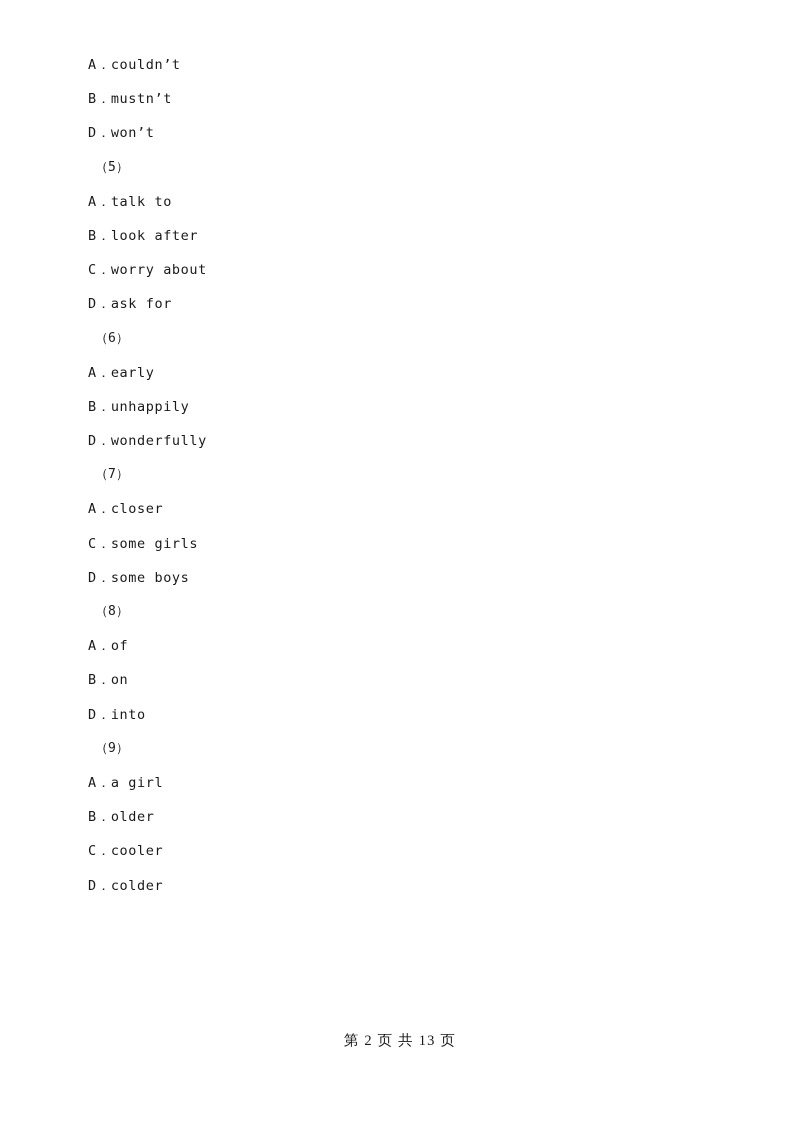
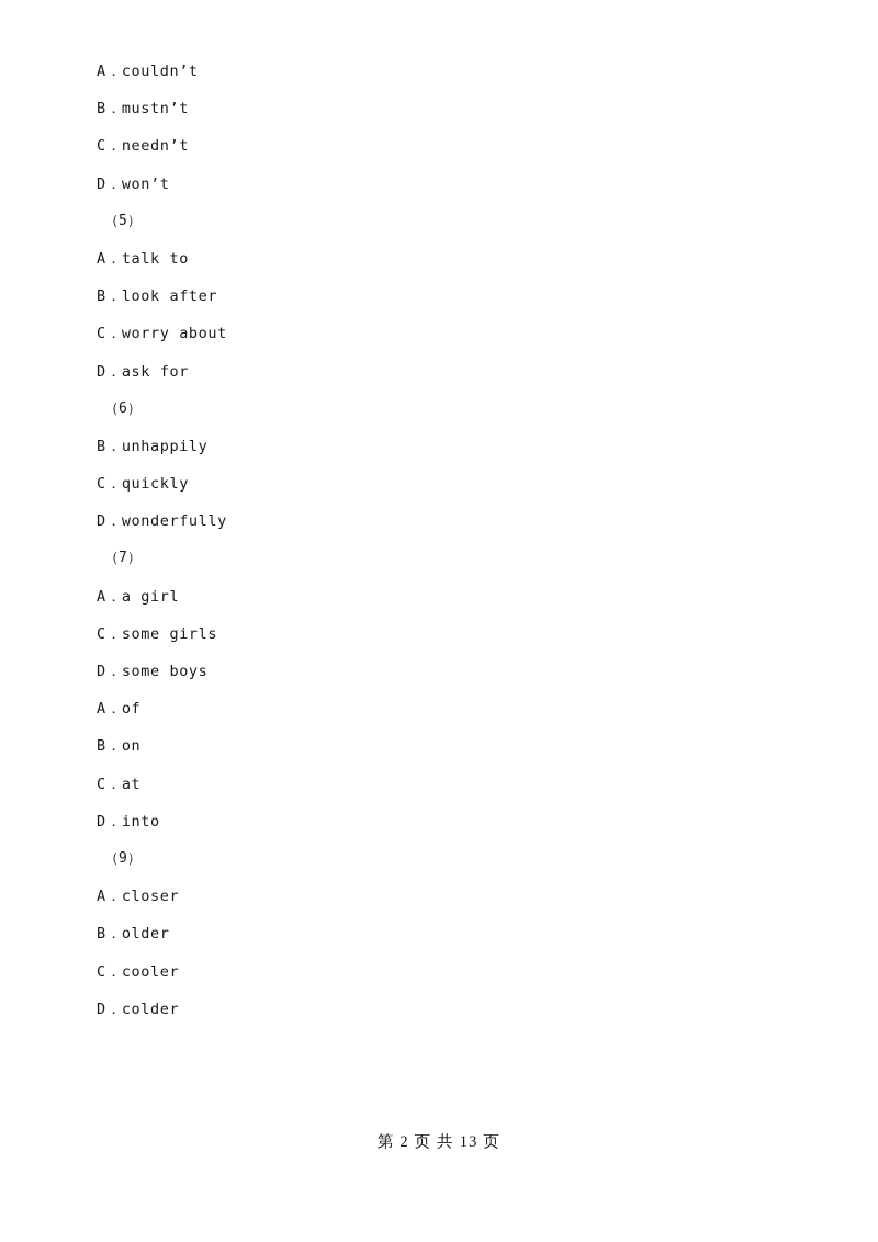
  A．couldn’t
  B．mustn’t
+ C．needn’t
  D．won’t
  （5）
  A．talk to
  B．look after
  C．worry about
  D．ask for
  （6）
- A．early
  B．unhappily
+ C．quickly
  D．wonderfully
  （7）
- A．closer
+ A．a girl
  C．some girls
  D．some boys
- （8）
  A．of
  B．on
+ C．at
  D．into
  （9）
- A．a girl
+ A．closer
  B．older
  C．cooler
  D．colder
  第 2 页 共 13 页
